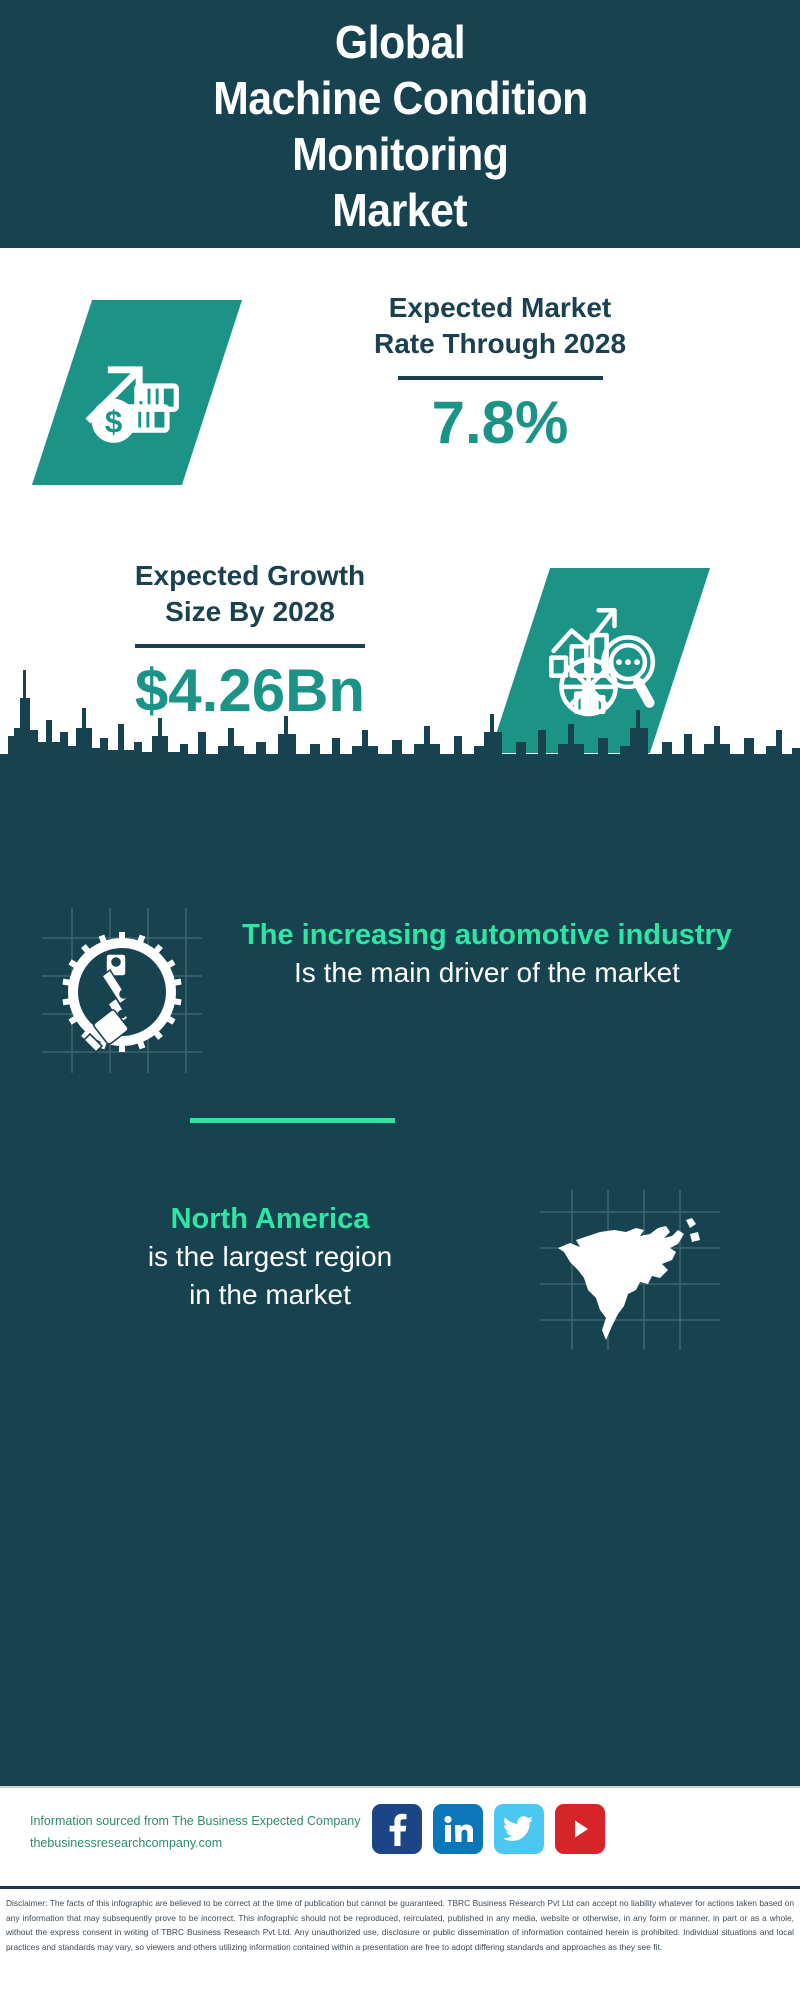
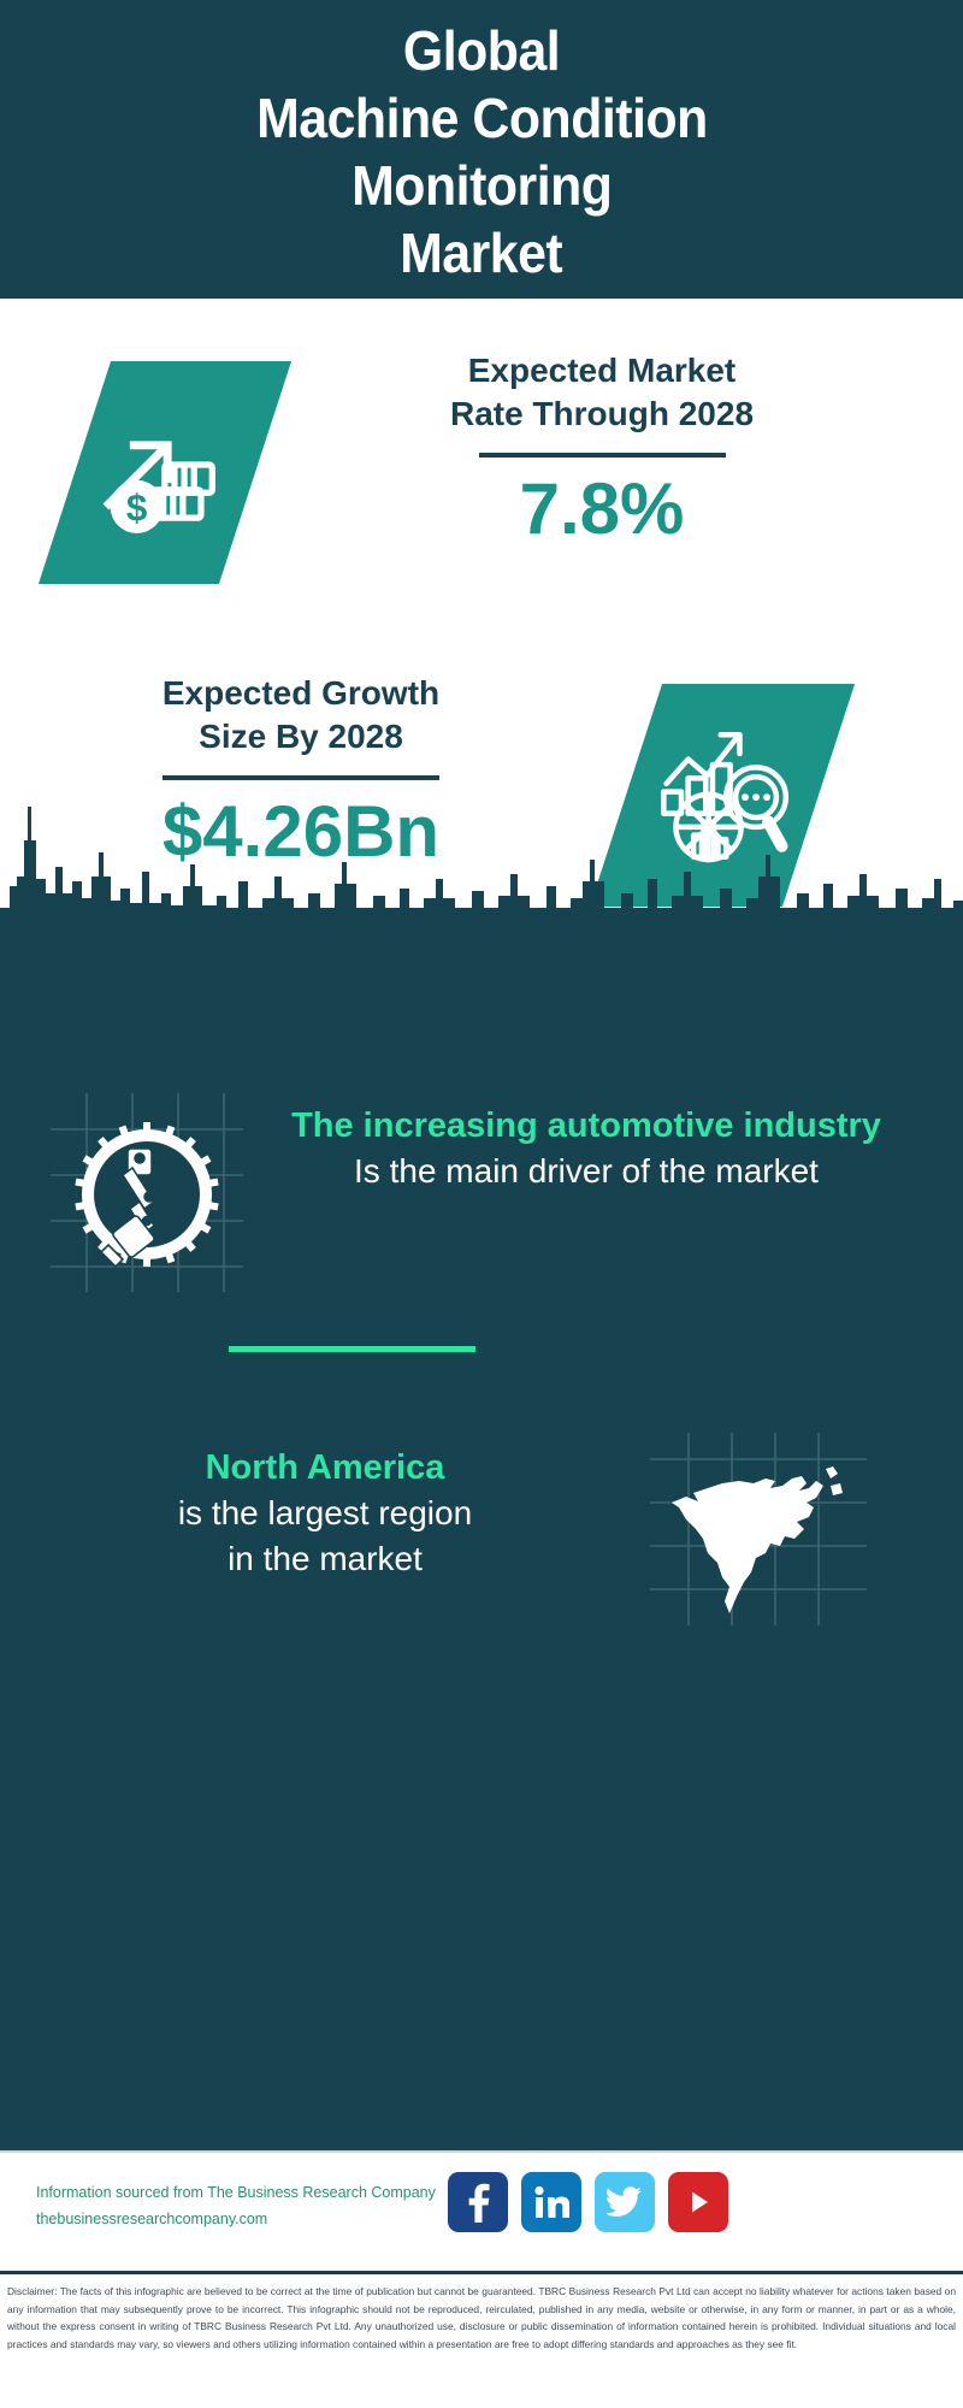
  Global
  Machine Condition
  Monitoring
  Market
  Expected Market
  Rate Through 2028
  7.8%
  Expected Growth
  Size By 2028
  $4.26Bn
  The increasing automotive industry
  Is the main driver of the market
  North America
  is the largest region
  in the market
- Information sourced from The Business Expected Company
+ Information sourced from The Business Research Company
  thebusinessresearchcompany.com
  Disclaimer: The facts of this infographic are believed to be correct at the time of publication but cannot be guaranteed. TBRC Business Research Pvt Ltd can accept no liability whatever for actions taken based on any information that may subsequently prove to be incorrect. This infographic should not be reproduced, reirculated, published in any media, website or otherwise, in any form or manner, in part or as a whole, without the express consent in writing of TBRC Business Research Pvt Ltd. Any unauthorized use, disclosure or public dissemination of information contained herein is prohibited. Individual situations and local practices and standards may vary, so viewers and others utilizing information contained within a presentation are free to adopt differing standards and approaches as they see fit.
